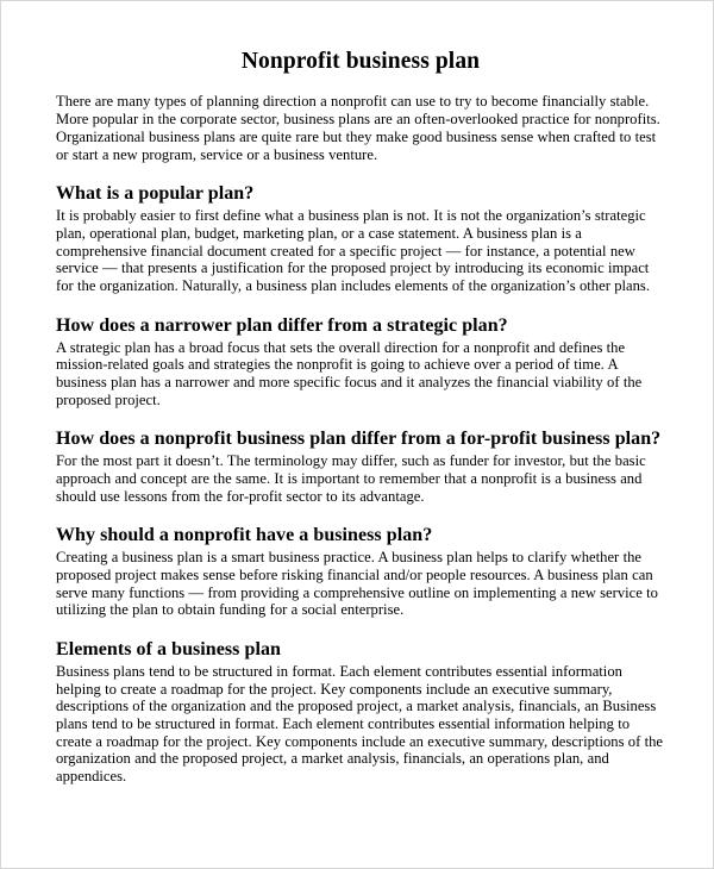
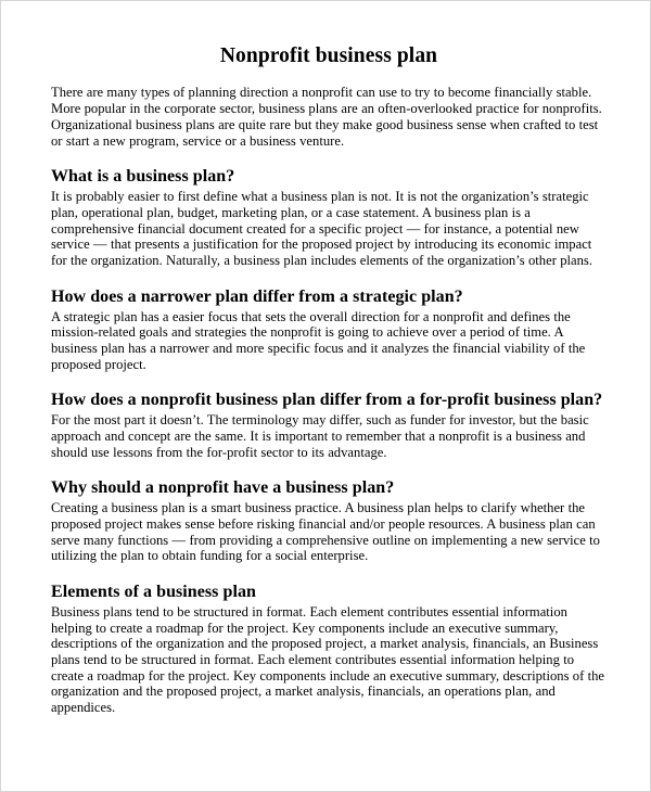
  Nonprofit business plan
  There are many types of planning direction a nonprofit can use to try to become financially stable. More popular in the corporate sector, business plans are an often-overlooked practice for nonprofits. Organizational business plans are quite rare but they make good business sense when crafted to test or start a new program, service or a business venture.
- What is a popular plan?
+ What is a business plan?
  It is probably easier to first define what a business plan is not. It is not the organization’s strategic plan, operational plan, budget, marketing plan, or a case statement. A business plan is a comprehensive financial document created for a specific project — for instance, a potential new service — that presents a justification for the proposed project by introducing its economic impact for the organization. Naturally, a business plan includes elements of the organization’s other plans.
  How does a narrower plan differ from a strategic plan?
- A strategic plan has a broad focus that sets the overall direction for a nonprofit and defines the mission-related goals and strategies the nonprofit is going to achieve over a period of time. A business plan has a narrower and more specific focus and it analyzes the financial viability of the proposed project.
+ A strategic plan has a easier focus that sets the overall direction for a nonprofit and defines the mission-related goals and strategies the nonprofit is going to achieve over a period of time. A business plan has a narrower and more specific focus and it analyzes the financial viability of the proposed project.
  How does a nonprofit business plan differ from a for-profit business plan?
  For the most part it doesn’t. The terminology may differ, such as funder for investor, but the basic approach and concept are the same. It is important to remember that a nonprofit is a business and should use lessons from the for-profit sector to its advantage.
  Why should a nonprofit have a business plan?
  Creating a business plan is a smart business practice. A business plan helps to clarify whether the proposed project makes sense before risking financial and/or people resources. A business plan can serve many functions — from providing a comprehensive outline on implementing a new service to utilizing the plan to obtain funding for a social enterprise.
  Elements of a business plan
  Business plans tend to be structured in format. Each element contributes essential information helping to create a roadmap for the project. Key components include an executive summary, descriptions of the organization and the proposed project, a market analysis, financials, an Business plans tend to be structured in format. Each element contributes essential information helping to create a roadmap for the project. Key components include an executive summary, descriptions of the organization and the proposed project, a market analysis, financials, an operations plan, and appendices.
